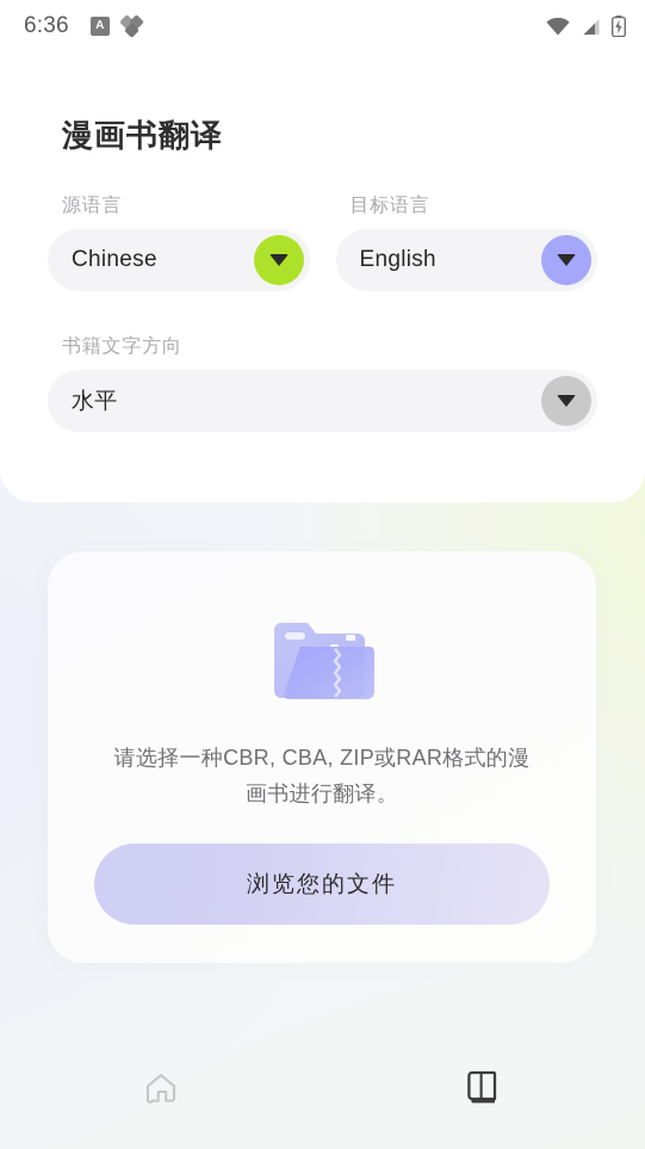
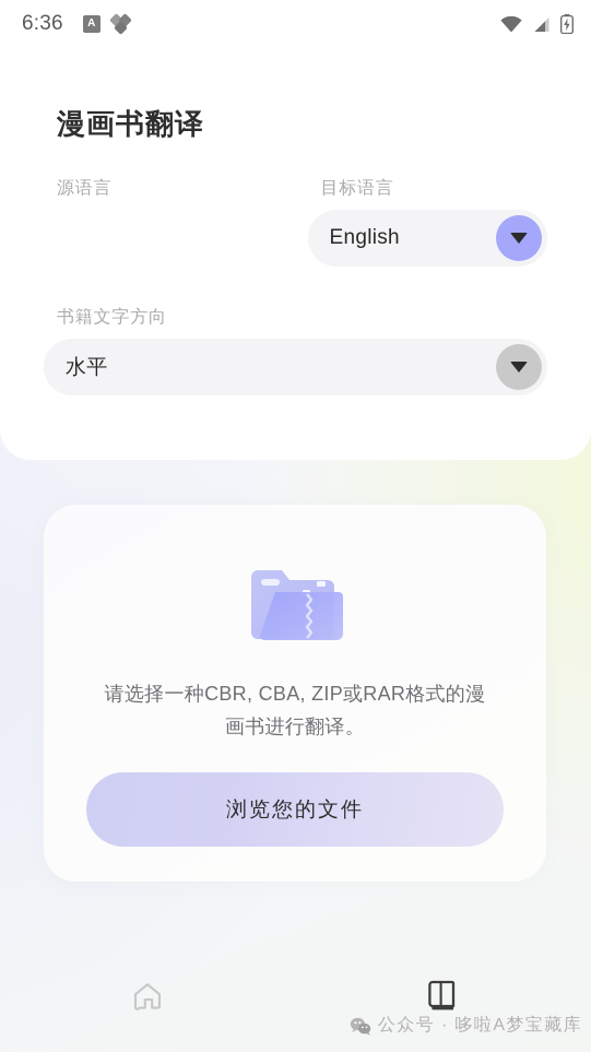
  6:36
  A
  漫画书翻译
  源语言
- Chinese
  目标语言
  English
  书籍文字方向
  水平
  请选择一种CBR, CBA, ZIP或RAR格式的漫画书进行翻译。
  浏览您的文件
+ 公众号 · 哆啦A梦宝藏库
